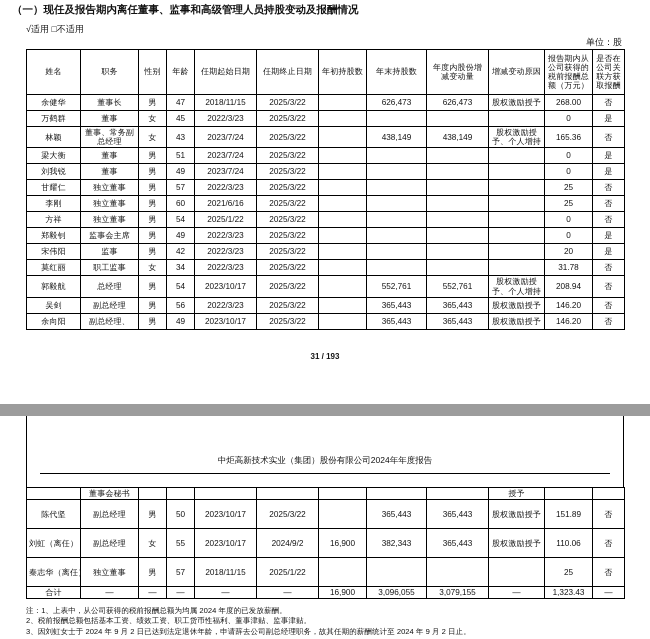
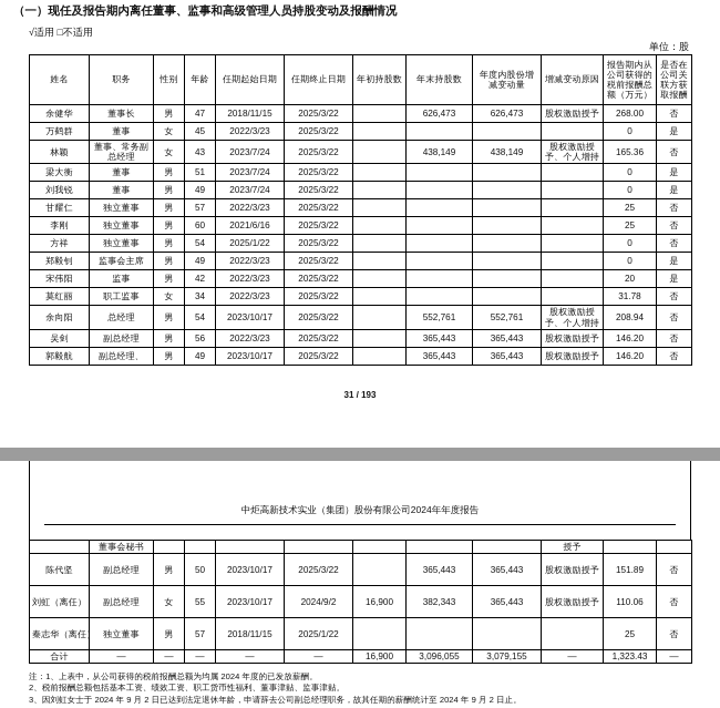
  （一）现任及报告期内离任董事、监事和高级管理人员持股变动及报酬情况
  √适用 □不适用
  单位：股
  姓名	职务	性别	年龄	任期起始日期	任期终止日期	年初持股数	年末持股数	年度内股份增减变动量	增减变动原因	报告期内从公司获得的税前报酬总额（万元）	是否在公司关联方获取报酬
  余健华	董事长	男	47	2018/11/15	2025/3/22		626,473	626,473	股权激励授予	268.00	否
  万鹤群	董事	女	45	2022/3/23	2025/3/22					0	是
  林颖	董事、常务副总经理	女	43	2023/7/24	2025/3/22		438,149	438,149	股权激励授予、个人增持	165.36	否
  梁大衡	董事	男	51	2023/7/24	2025/3/22					0	是
  刘我锐	董事	男	49	2023/7/24	2025/3/22					0	是
  甘耀仁	独立董事	男	57	2022/3/23	2025/3/22					25	否
  李刚	独立董事	男	60	2021/6/16	2025/3/22					25	否
  方祥	独立董事	男	54	2025/1/22	2025/3/22					0	否
  郑毅钊	监事会主席	男	49	2022/3/23	2025/3/22					0	是
  宋伟阳	监事	男	42	2022/3/23	2025/3/22					20	是
  莫红丽	职工监事	女	34	2022/3/23	2025/3/22					31.78	否
- 郭毅航	总经理	男	54	2023/10/17	2025/3/22		552,761	552,761	股权激励授予、个人增持	208.94	否
+ 余向阳	总经理	男	54	2023/10/17	2025/3/22		552,761	552,761	股权激励授予、个人增持	208.94	否
  吴剑	副总经理	男	56	2022/3/23	2025/3/22		365,443	365,443	股权激励授予	146.20	否
- 余向阳	副总经理、	男	49	2023/10/17	2025/3/22		365,443	365,443	股权激励授予	146.20	否
+ 郭毅航	副总经理、	男	49	2023/10/17	2025/3/22		365,443	365,443	股权激励授予	146.20	否
  31 / 193
  中炬高新技术实业（集团）股份有限公司2024年年度报告
  	董事会秘书								授予
  陈代坚	副总经理	男	50	2023/10/17	2025/3/22		365,443	365,443	股权激励授予	151.89	否
  刘虹（离任）	副总经理	女	55	2023/10/17	2024/9/2	16,900	382,343	365,443	股权激励授予	110.06	否
  秦志华（离任）	独立董事	男	57	2018/11/15	2025/1/22					25	否
  合计	—	—	—	—	—	16,900	3,096,055	3,079,155	—	1,323.43	—
  注：1、上表中，从公司获得的税前报酬总额为均属 2024 年度的已发放薪酬。
  2、税前报酬总额包括基本工资、绩效工资、职工货币性福利、董事津贴、监事津贴。
  3、因刘虹女士于 2024 年 9 月 2 日已达到法定退休年龄，申请辞去公司副总经理职务，故其任期的薪酬统计至 2024 年 9 月 2 日止。
